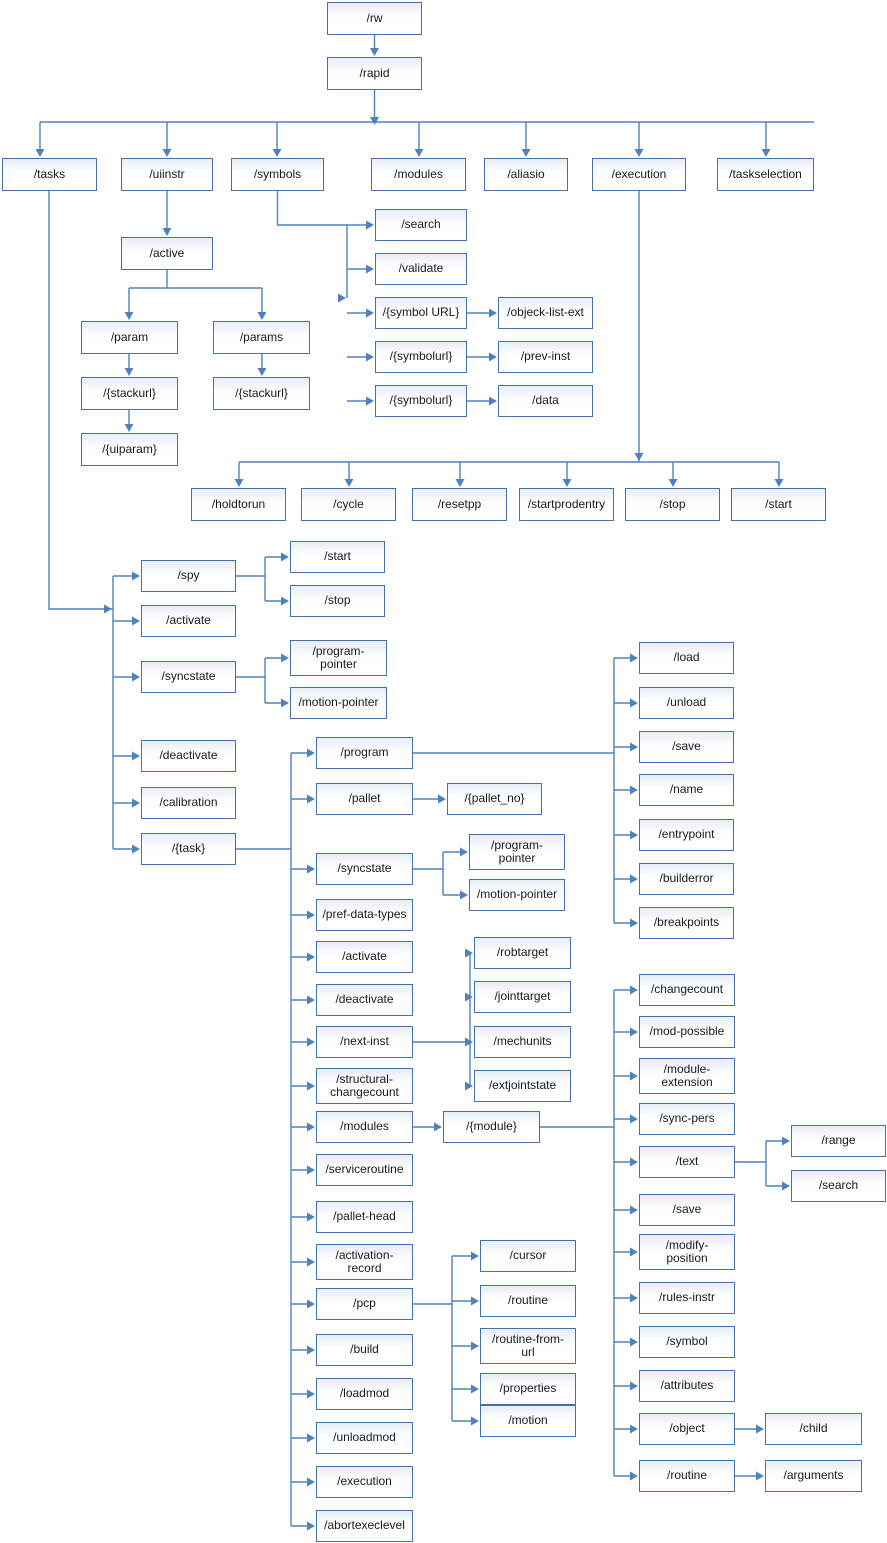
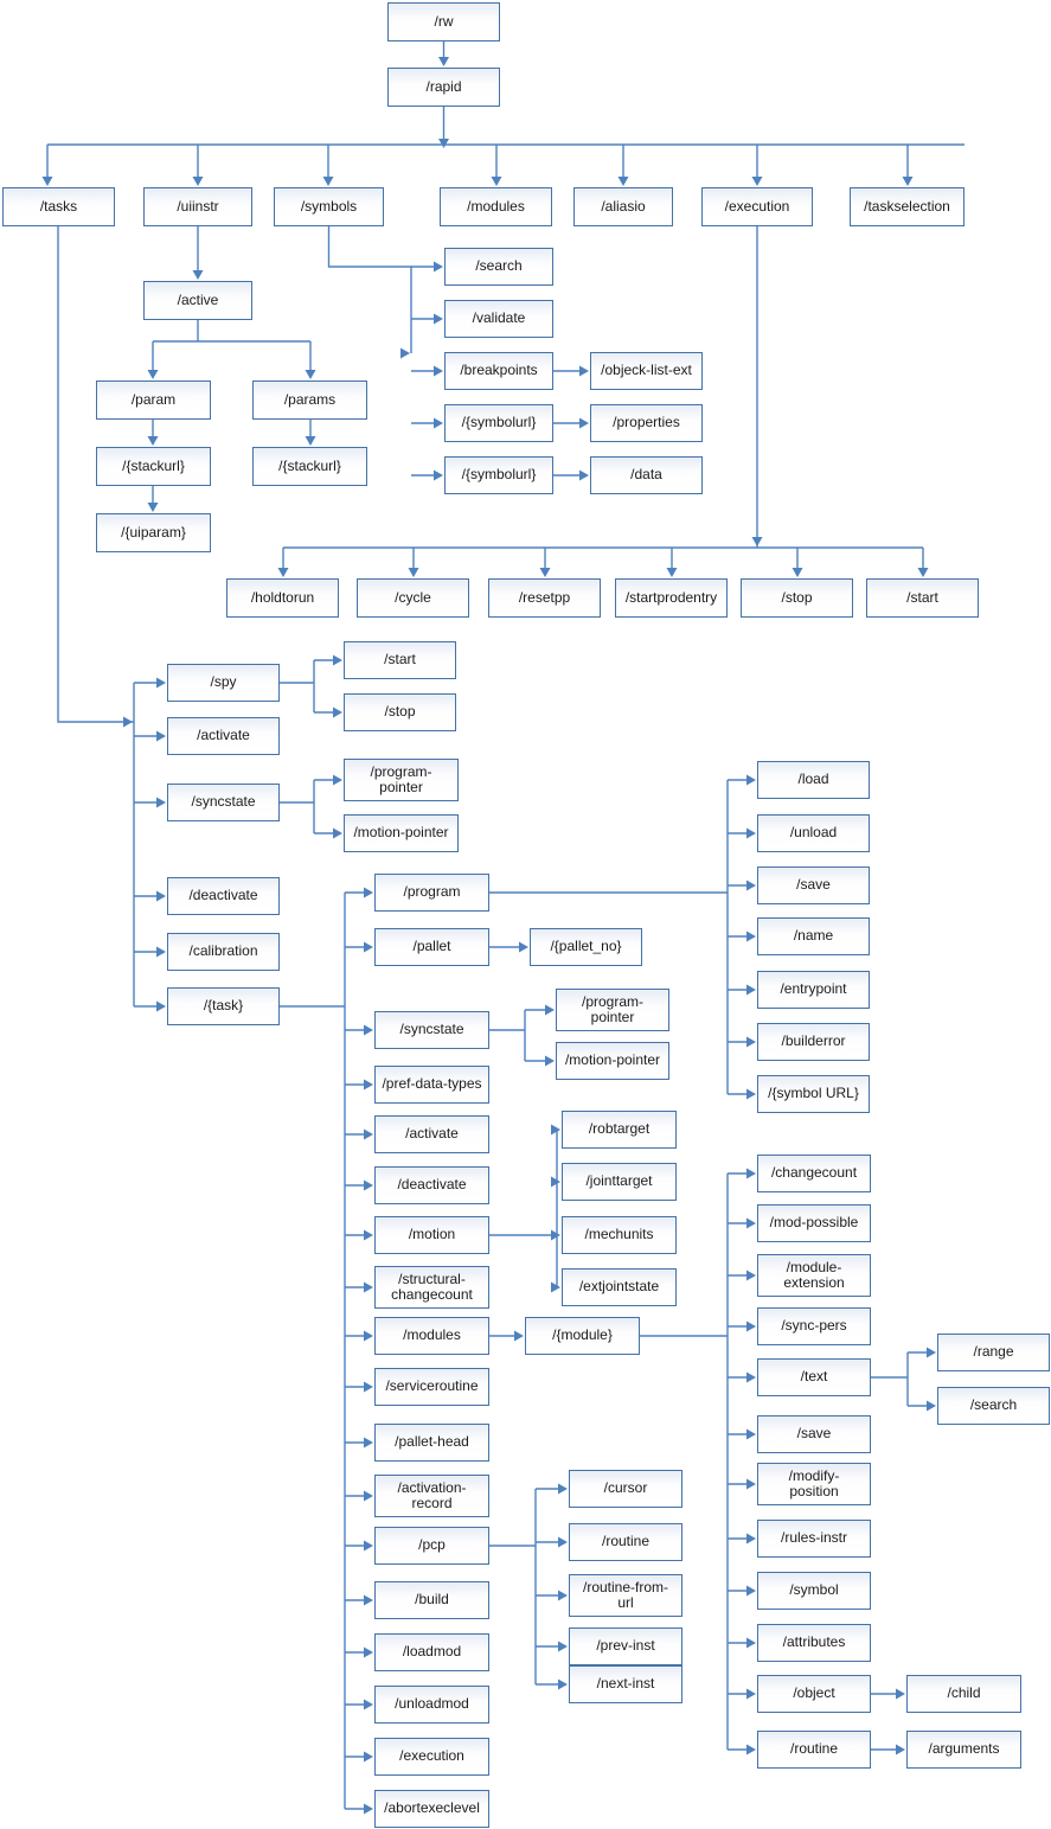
  /rw
  /rapid
  /tasks
  /uiinstr
  /symbols
  /modules
  /aliasio
  /execution
  /taskselection
  /active
  /param
  /params
  /{stackurl}
  /{stackurl}
  /{uiparam}
  /search
  /validate
- /{symbol URL}
+ /breakpoints
  /{symbolurl}
  /{symbolurl}
  /objeck-list-ext
- /prev-inst
+ /properties
  /data
  /holdtorun
  /cycle
  /resetpp
  /startprodentry
  /stop
  /start
  /spy
  /start
  /stop
  /activate
  /syncstate
  /program-
  pointer
  /motion-pointer
  /deactivate
  /calibration
  /{task}
  /program
  /pallet
  /{pallet_no}
  /syncstate
  /program-
  pointer
  /motion-pointer
  /pref-data-types
  /activate
  /deactivate
- /next-inst
+ /motion
  /structural-
  changecount
  /robtarget
  /jointtarget
  /mechunits
  /extjointstate
  /modules
  /{module}
  /serviceroutine
  /pallet-head
  /activation-
  record
  /pcp
  /build
  /loadmod
  /unloadmod
  /execution
  /abortexeclevel
  /cursor
  /routine
  /routine-from-
  url
- /properties
+ /prev-inst
- /motion
+ /next-inst
  /load
  /unload
  /save
  /name
  /entrypoint
  /builderror
- /breakpoints
+ /{symbol URL}
  /changecount
  /mod-possible
  /module-
  extension
  /sync-pers
  /text
  /save
  /modify-
  position
  /rules-instr
  /symbol
  /attributes
  /object
  /routine
  /range
  /search
  /child
  /arguments
